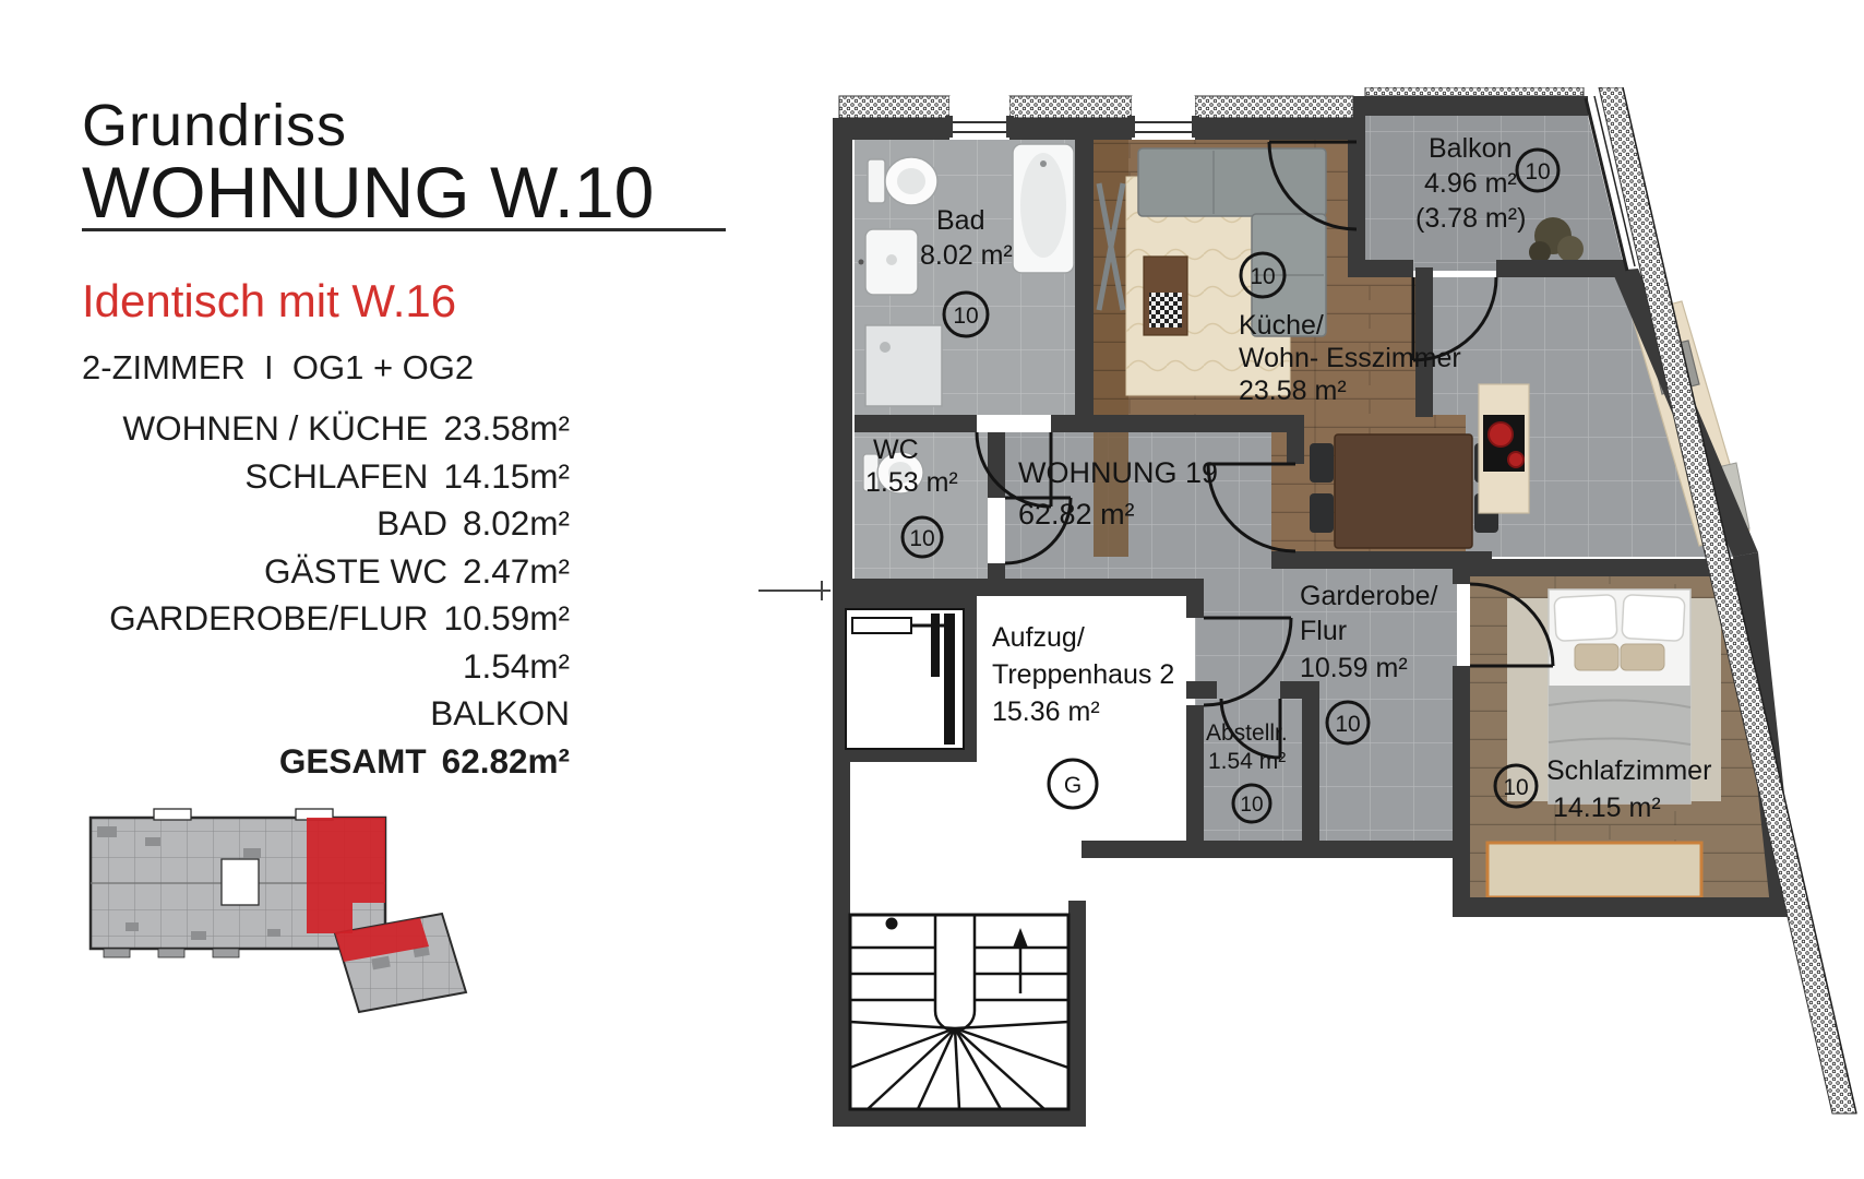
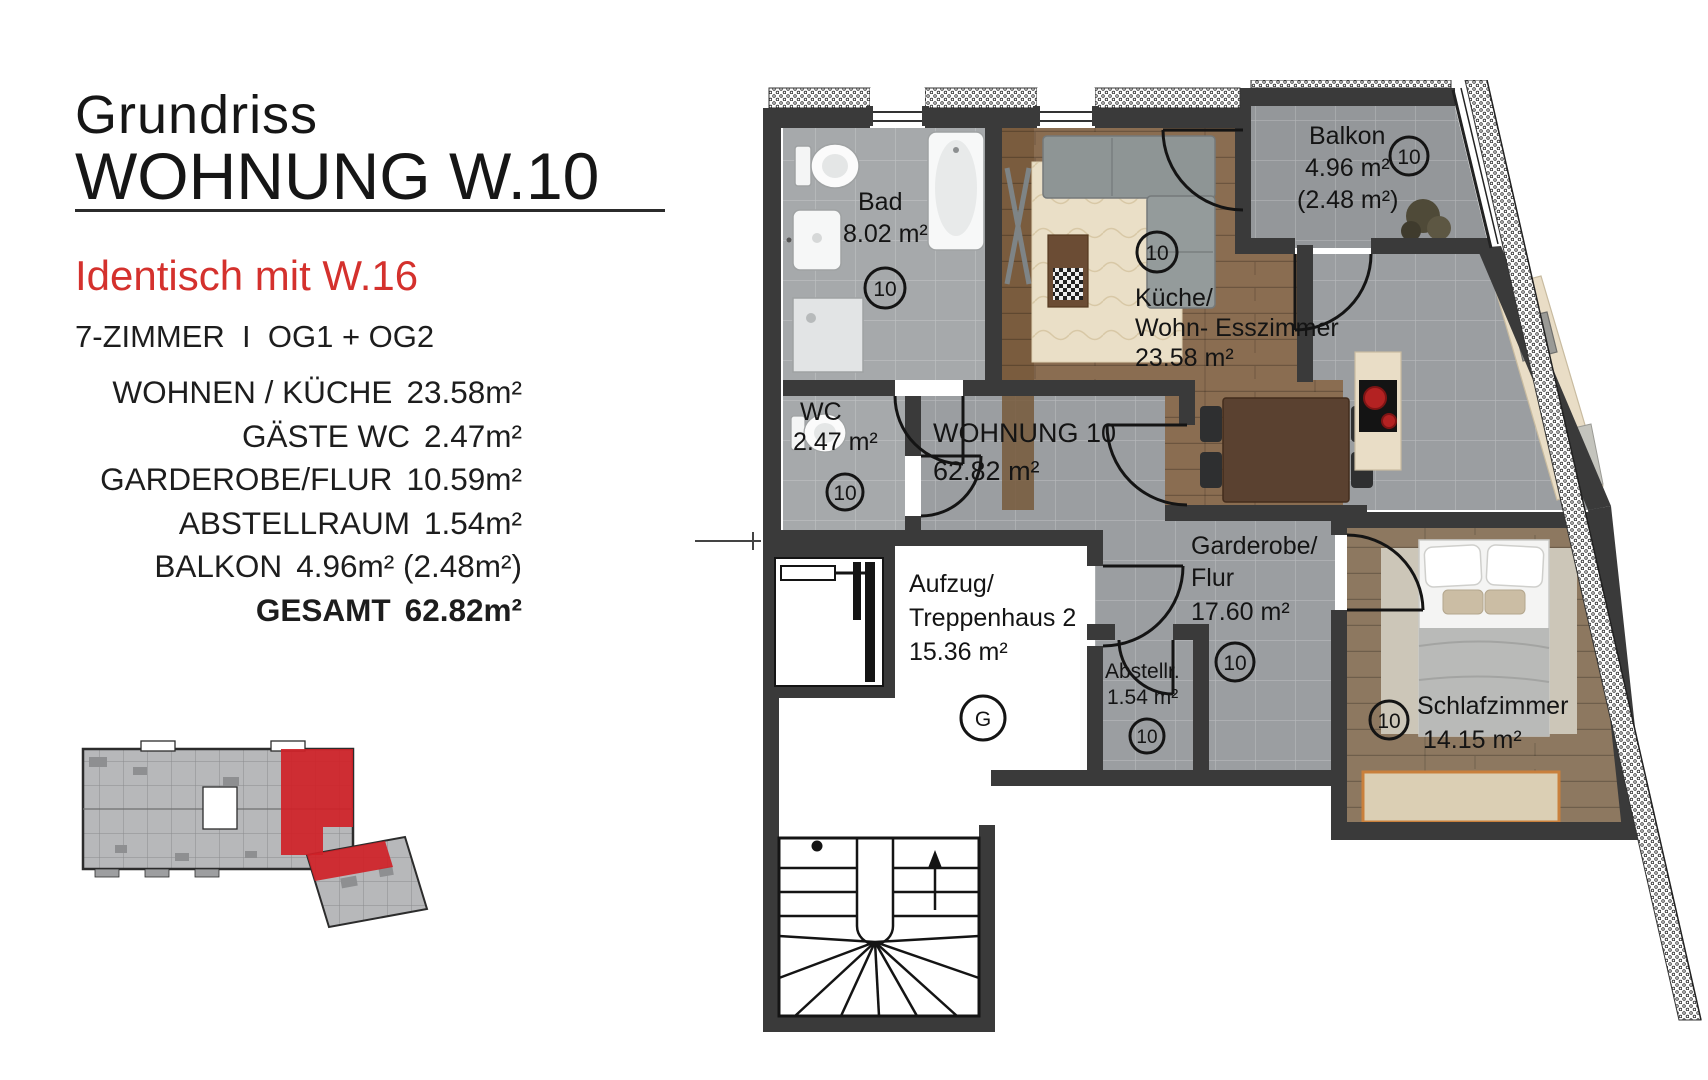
  Grundriss
  WOHNUNG W.10
  Identisch mit W.16
- 2-ZIMMER I OG1 + OG2
+ 7-ZIMMER I OG1 + OG2
  WOHNEN / KÜCHE
  23.58m²
- SCHLAFEN
- 14.15m²
- BAD
- 8.02m²
  GÄSTE WC
  2.47m²
  GARDEROBE/FLUR
  10.59m²
+ ABSTELLRAUM
  1.54m²
  BALKON
+ 4.96m² (2.48m²)
  GESAMT
  62.82m²
  Bad
  8.02 m²
  10
  WC
- 1.53 m²
+ 2.47 m²
  10
- WOHNUNG 19
+ WOHNUNG 10
  62.82 m²
  10
  Küche/
  Wohn- Esszimmer
  23.58 m²
  Balkon
  4.96 m²
- (3.78 m²)
+ (2.48 m²)
  10
  Garderobe/
  Flur
- 10.59 m²
+ 17.60 m²
  10
  Aufzug/
  Treppenhaus 2
  15.36 m²
  G
  Abstellr.
  1.54 m²
  10
  10
  Schlafzimmer
  14.15 m²
